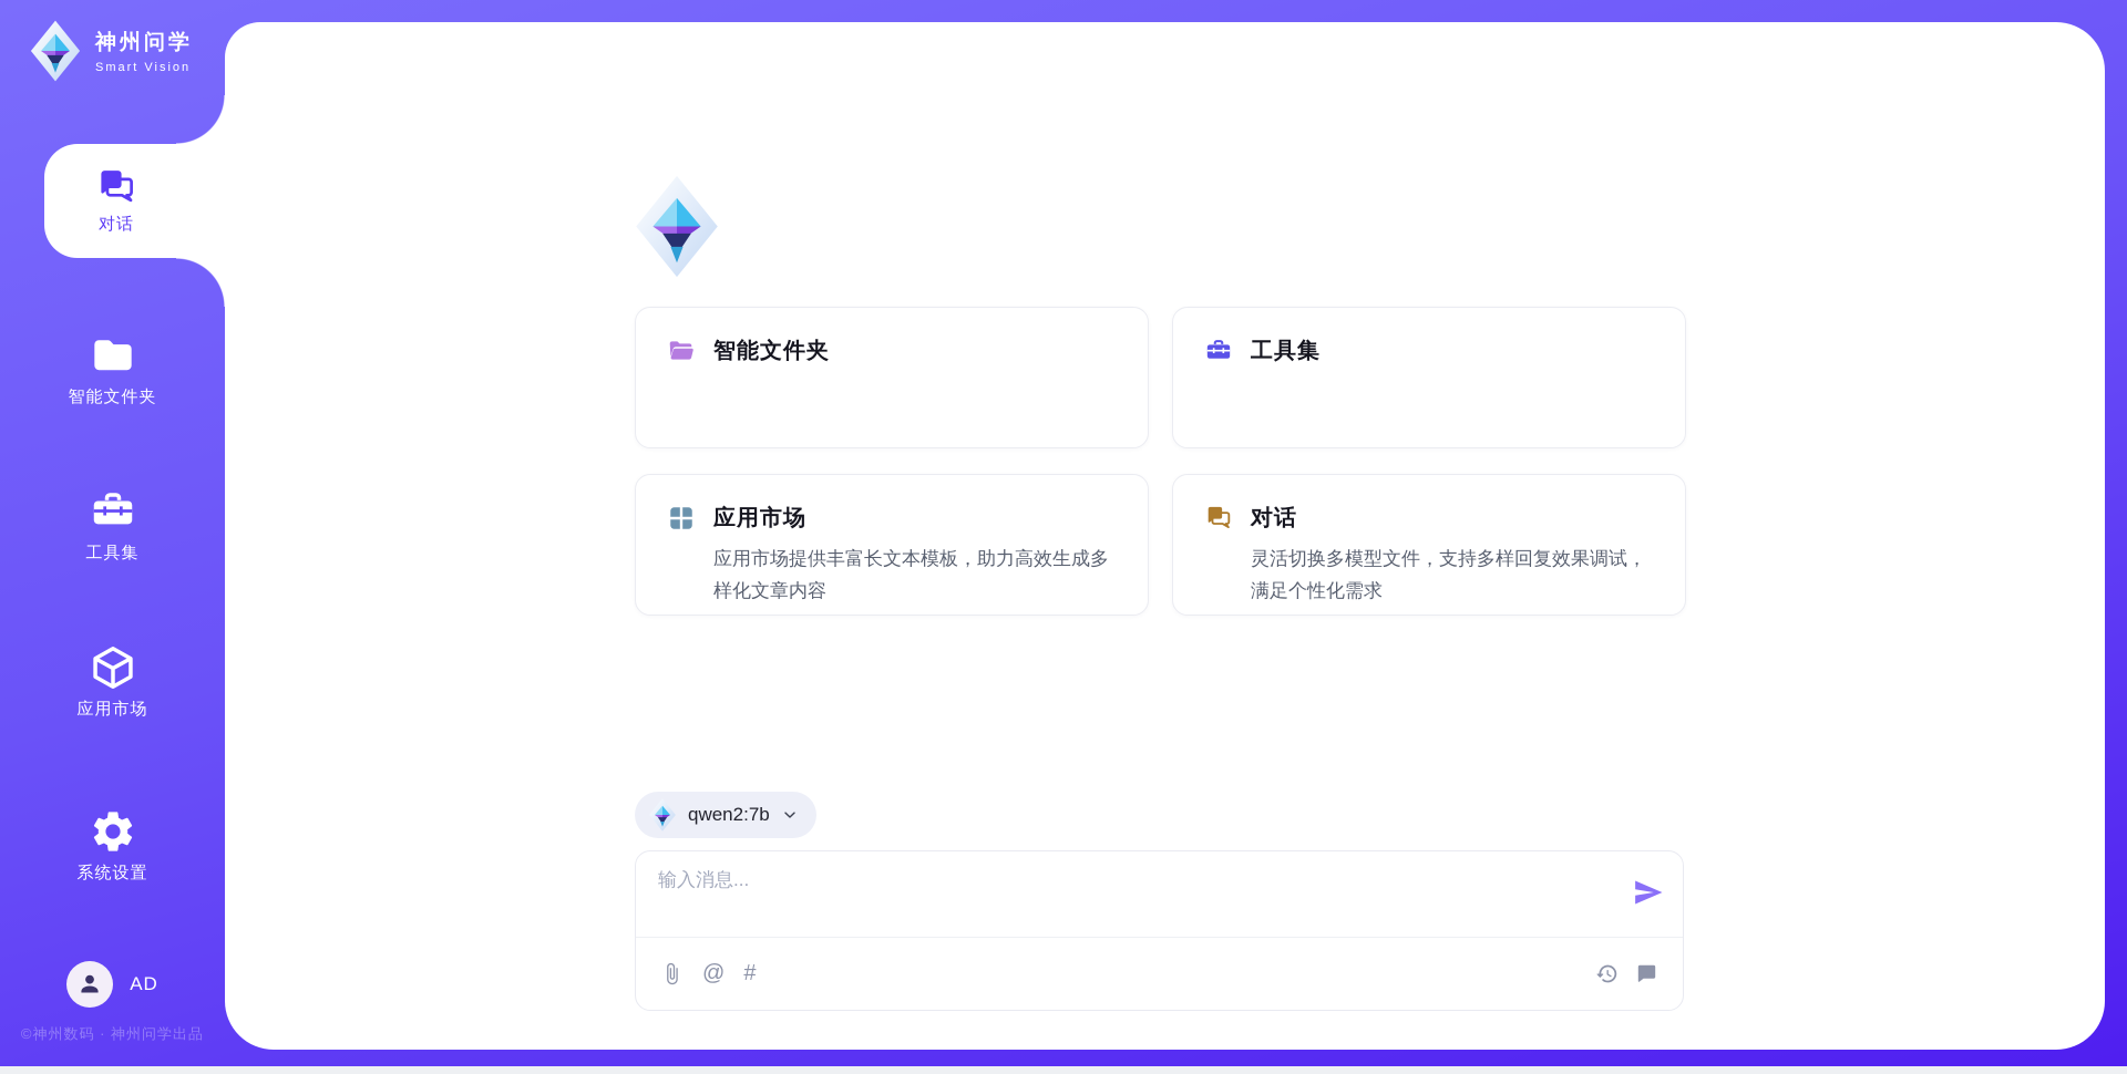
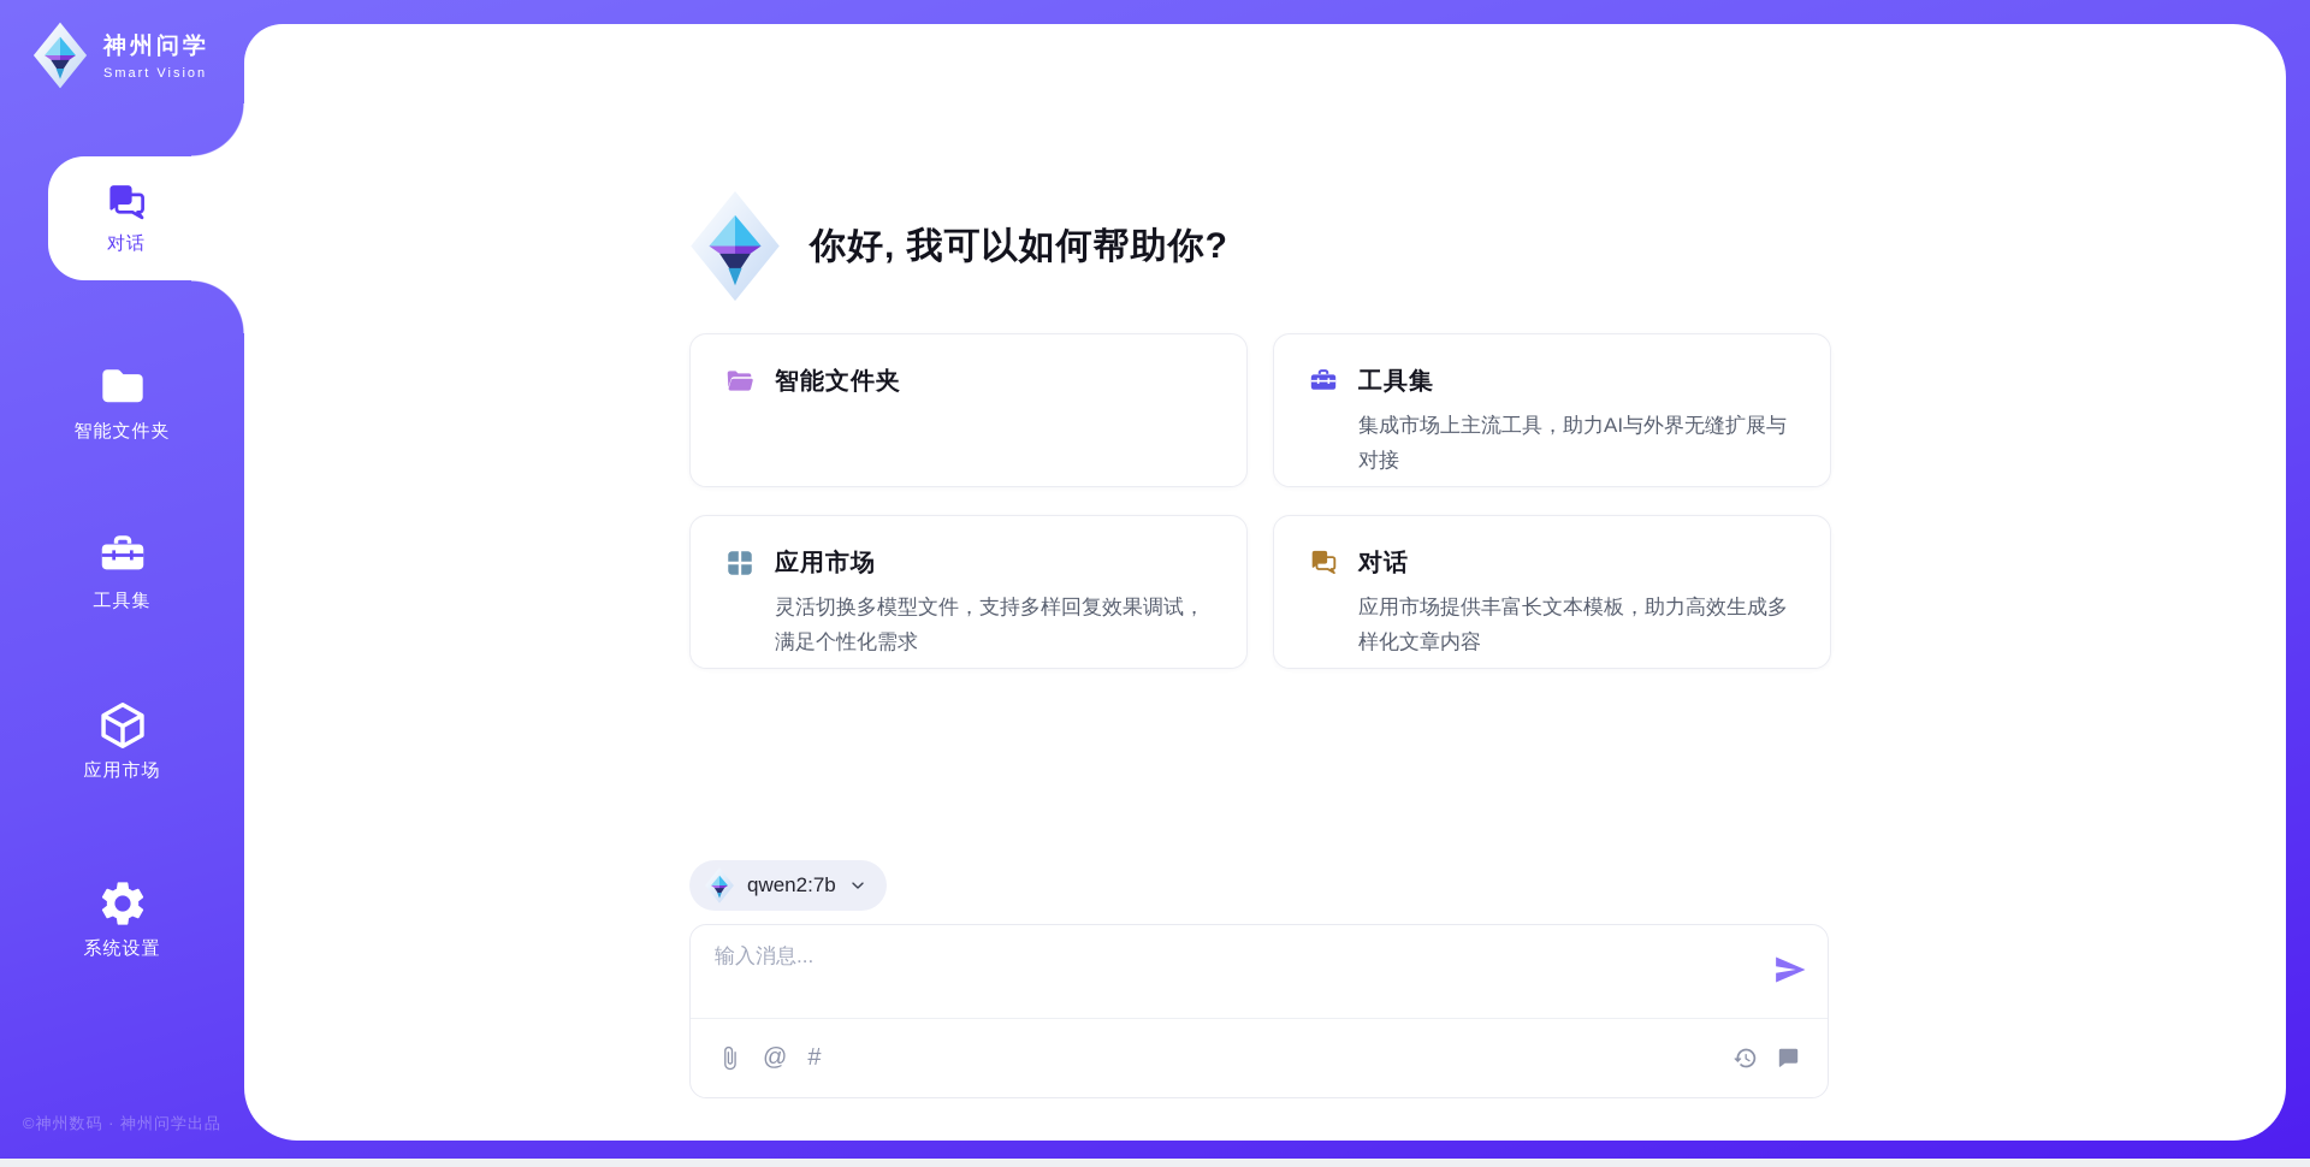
+ 你好, 我可以如何帮助你?
  智能文件夹
  工具集
+ 集成市场上主流工具，助力AI与外界无缝扩展与对接
  应用市场
- 应用市场提供丰富长文本模板，助力高效生成多样化文章内容
+ 灵活切换多模型文件，支持多样回复效果调试，满足个性化需求
  对话
- 灵活切换多模型文件，支持多样回复效果调试，满足个性化需求
+ 应用市场提供丰富长文本模板，助力高效生成多样化文章内容
  qwen2:7b
  输入消息...
  @
  #
  神州问学
  Smart Vision
  对话
  智能文件夹
  工具集
  应用市场
  系统设置
- AD
  ©神州数码 · 神州问学出品
